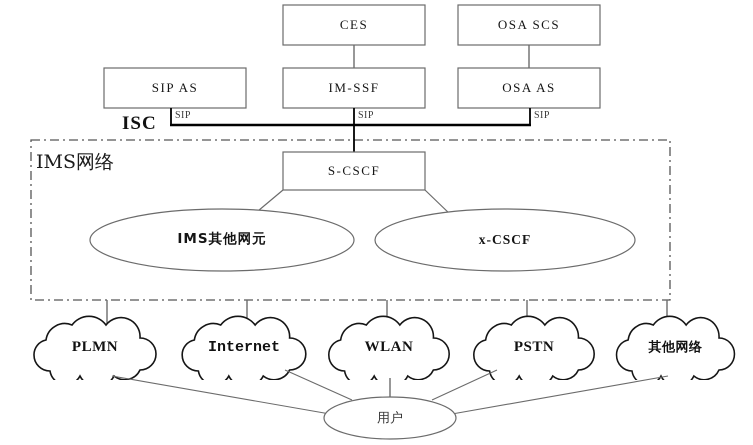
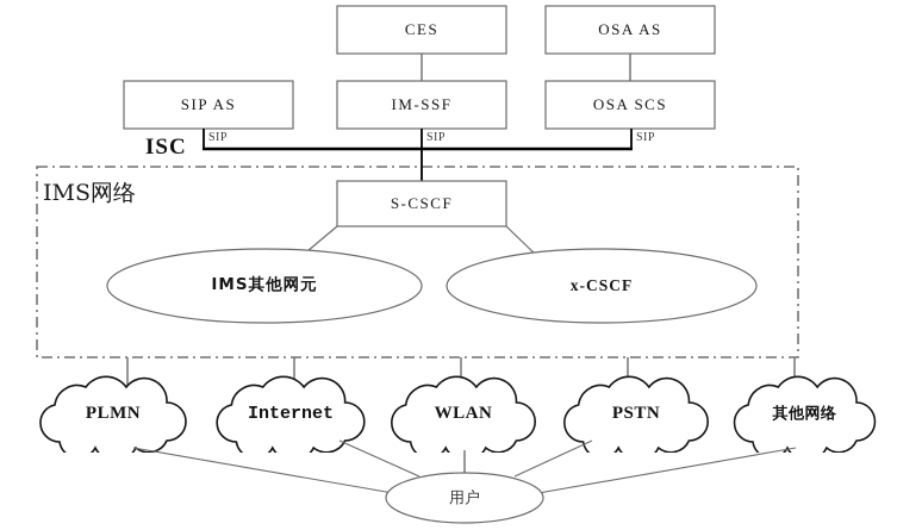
  CES
- OSA SCS
+ OSA AS
  SIP AS
  IM-SSF
- OSA AS
+ OSA SCS
  S-CSCF
  ISC
  SIP
  SIP
  SIP
  IMS网络
  IMS其他网元
  x-CSCF
  PLMN
  Internet
  WLAN
  PSTN
  其他网络
  用户
